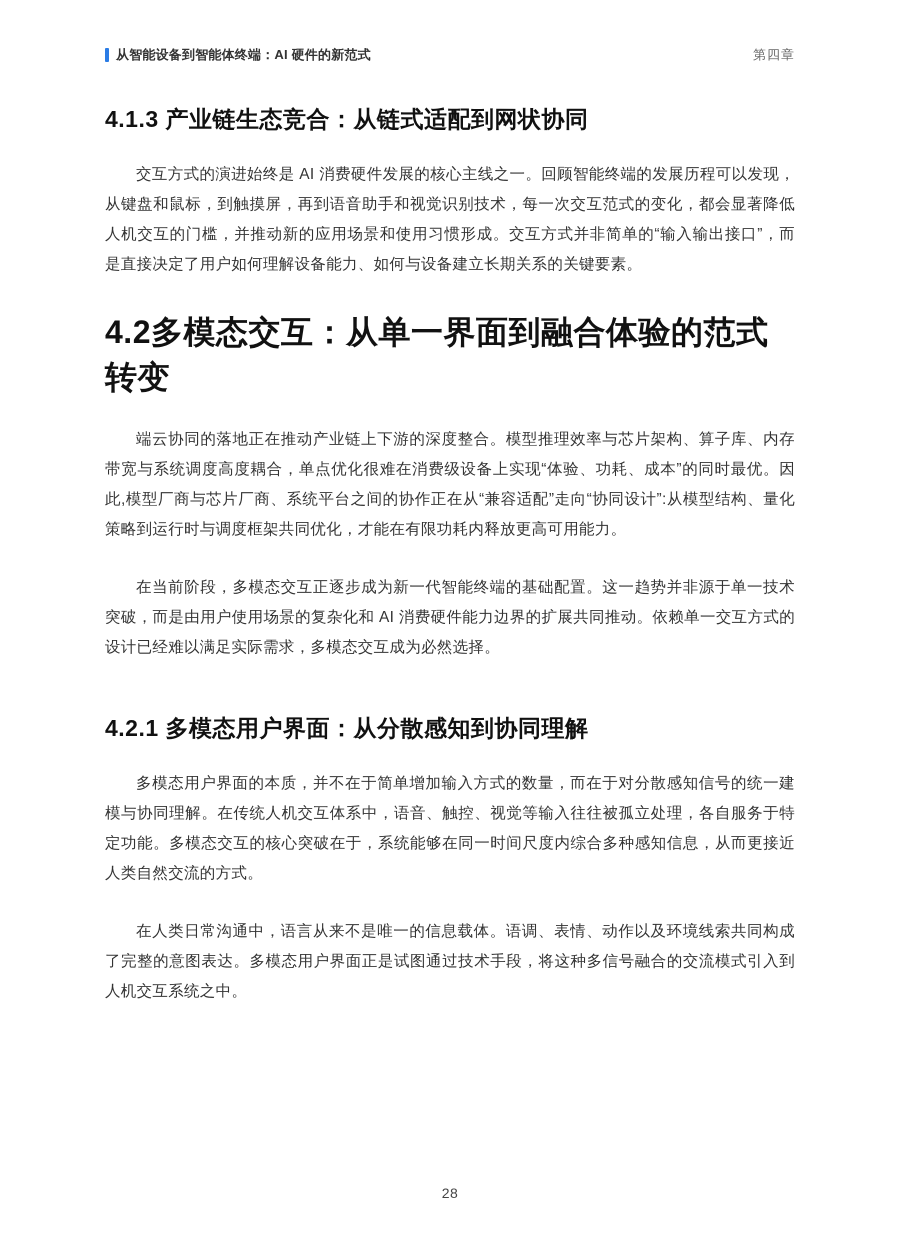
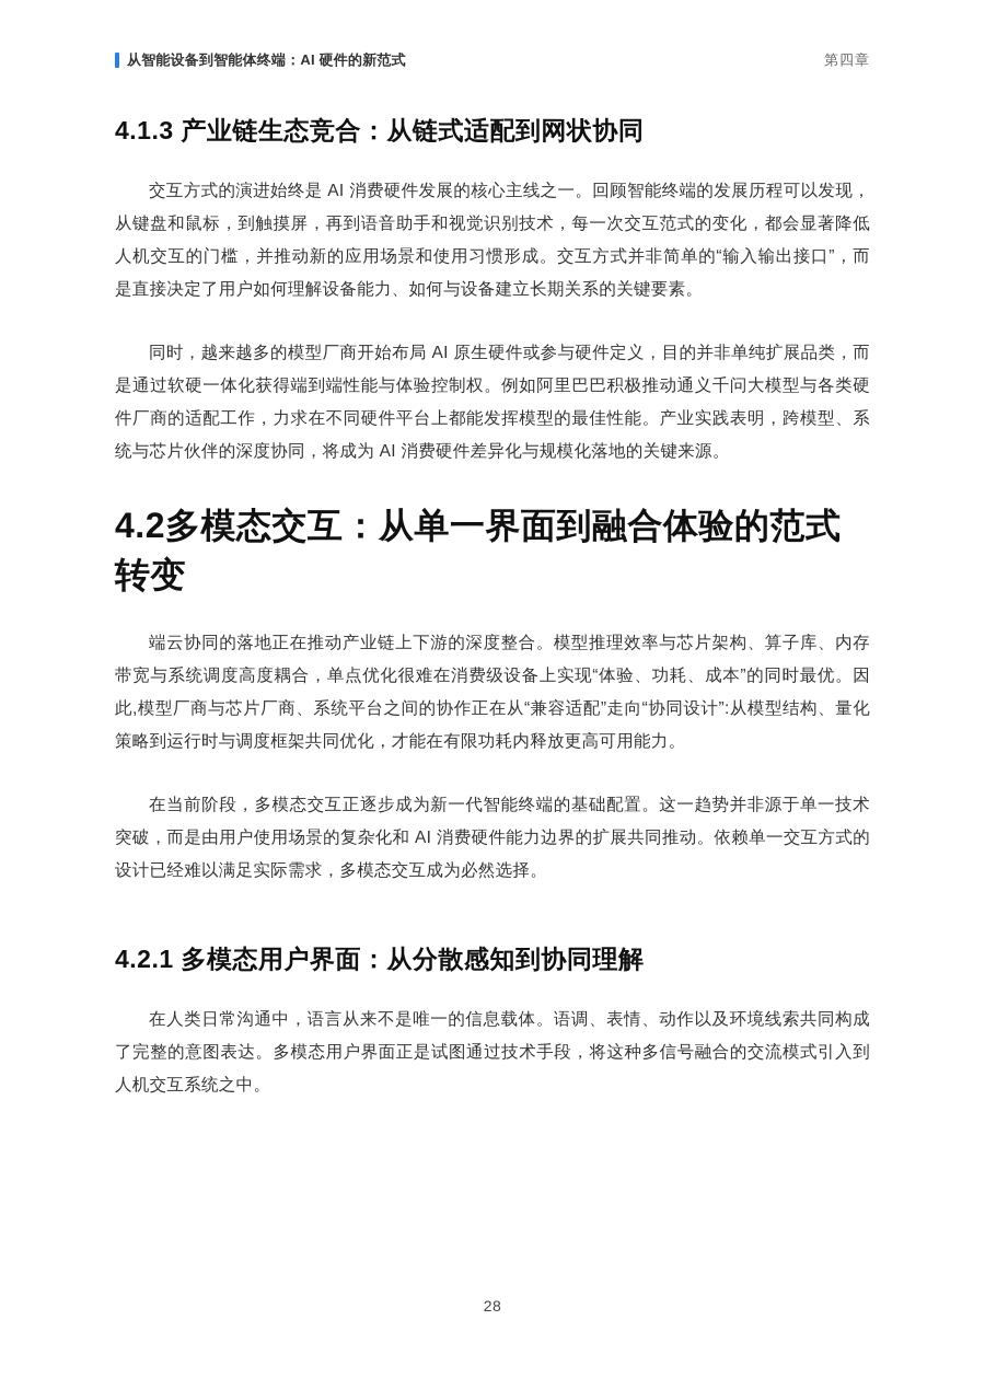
  从智能设备到智能体终端：AI 硬件的新范式
  第四章
  4.1.3 产业链生态竞合：从链式适配到网状协同
  交互方式的演进始终是 AI 消费硬件发展的核心主线之一。回顾智能终端的发展历程可以发现，从键盘和鼠标，到触摸屏，再到语音助手和视觉识别技术，每一次交互范式的变化，都会显著降低人机交互的门槛，并推动新的应用场景和使用习惯形成。交互方式并非简单的“输入输出接口”，而是直接决定了用户如何理解设备能力、如何与设备建立长期关系的关键要素。
+ 同时，越来越多的模型厂商开始布局 AI 原生硬件或参与硬件定义，目的并非单纯扩展品类，而是通过软硬一体化获得端到端性能与体验控制权。例如阿里巴巴积极推动通义千问大模型与各类硬件厂商的适配工作，力求在不同硬件平台上都能发挥模型的最佳性能。产业实践表明，跨模型、系统与芯片伙伴的深度协同，将成为 AI 消费硬件差异化与规模化落地的关键来源。
  4.2多模态交互：从单一界面到融合体验的范式转变
  端云协同的落地正在推动产业链上下游的深度整合。模型推理效率与芯片架构、算子库、内存带宽与系统调度高度耦合，单点优化很难在消费级设备上实现“体验、功耗、成本”的同时最优。因此,模型厂商与芯片厂商、系统平台之间的协作正在从“兼容适配”走向“协同设计”:从模型结构、量化策略到运行时与调度框架共同优化，才能在有限功耗内释放更高可用能力。
  在当前阶段，多模态交互正逐步成为新一代智能终端的基础配置。这一趋势并非源于单一技术突破，而是由用户使用场景的复杂化和 AI 消费硬件能力边界的扩展共同推动。依赖单一交互方式的设计已经难以满足实际需求，多模态交互成为必然选择。
  4.2.1 多模态用户界面：从分散感知到协同理解
- 多模态用户界面的本质，并不在于简单增加输入方式的数量，而在于对分散感知信号的统一建模与协同理解。在传统人机交互体系中，语音、触控、视觉等输入往往被孤立处理，各自服务于特定功能。多模态交互的核心突破在于，系统能够在同一时间尺度内综合多种感知信息，从而更接近人类自然交流的方式。
  在人类日常沟通中，语言从来不是唯一的信息载体。语调、表情、动作以及环境线索共同构成了完整的意图表达。多模态用户界面正是试图通过技术手段，将这种多信号融合的交流模式引入到人机交互系统之中。
  28
